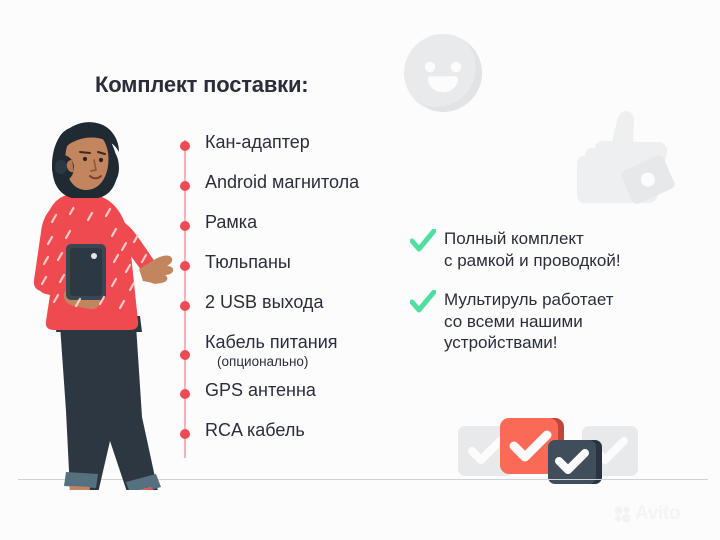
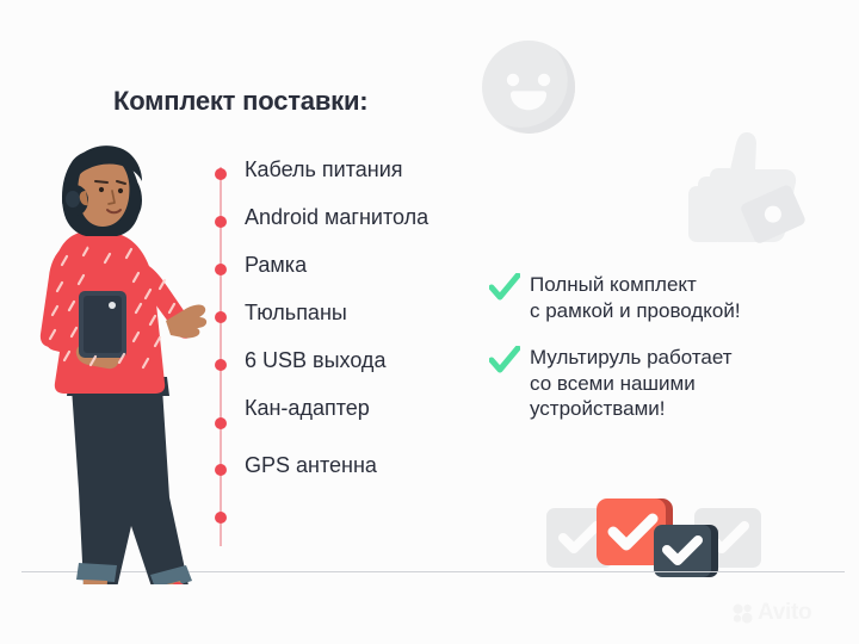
  Комплект поставки:
- Кан-адаптер
+ Кабель питания
  Android магнитола
  Рамка
  Тюльпаны
- 2 USB выхода
+ 6 USB выхода
- Кабель питания
+ Кан-адаптер
- (опционально)
  GPS антенна
- RCA кабель
  Полный комплект
  с рамкой и проводкой!
  Мультируль работает
  со всеми нашими
  устройствами!
